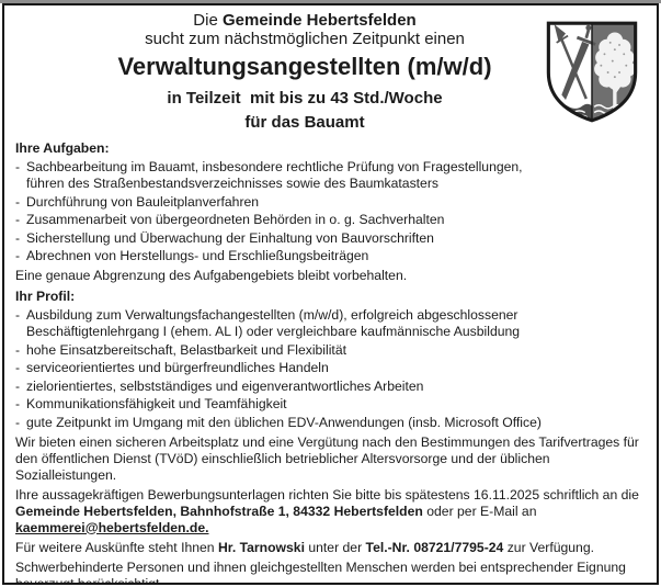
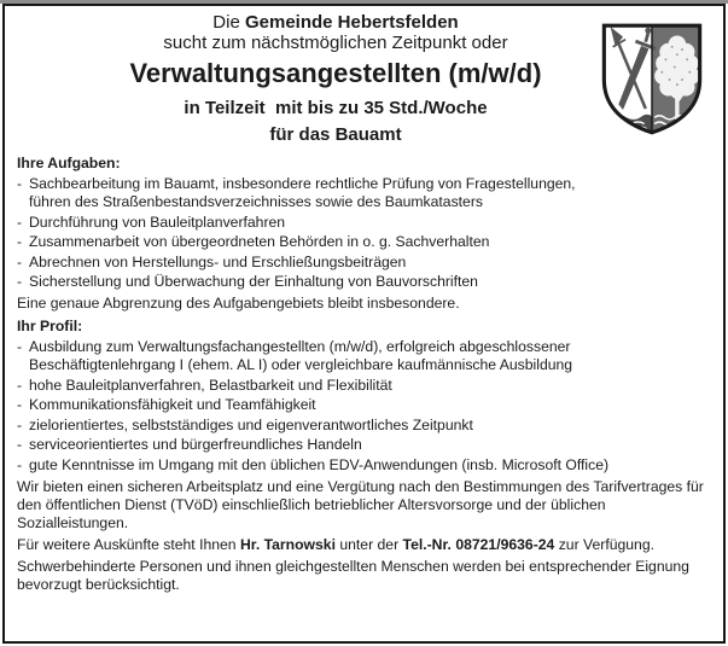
  Die Gemeinde Hebertsfelden
- sucht zum nächstmöglichen Zeitpunkt einen
+ sucht zum nächstmöglichen Zeitpunkt oder
  Verwaltungsangestellten (m/w/d)
- in Teilzeit mit bis zu 43 Std./Woche
+ in Teilzeit mit bis zu 35 Std./Woche
  für das Bauamt
  Ihre Aufgaben:
  -
  Sachbearbeitung im Bauamt, insbesondere rechtliche Prüfung von Fragestellungen,
  führen des Straßenbestandsverzeichnisses sowie des Baumkatasters
  -
  Durchführung von Bauleitplanverfahren
  -
  Zusammenarbeit von übergeordneten Behörden in o. g. Sachverhalten
  -
- Sicherstellung und Überwachung der Einhaltung von Bauvorschriften
+ Abrechnen von Herstellungs- und Erschließungsbeiträgen
  -
- Abrechnen von Herstellungs- und Erschließungsbeiträgen
+ Sicherstellung und Überwachung der Einhaltung von Bauvorschriften
- Eine genaue Abgrenzung des Aufgabengebiets bleibt vorbehalten.
+ Eine genaue Abgrenzung des Aufgabengebiets bleibt insbesondere.
  Ihr Profil:
  -
  Ausbildung zum Verwaltungsfachangestellten (m/w/d), erfolgreich abgeschlossener
  Beschäftigtenlehrgang I (ehem. AL I) oder vergleichbare kaufmännische Ausbildung
  -
- hohe Einsatzbereitschaft, Belastbarkeit und Flexibilität
+ hohe Bauleitplanverfahren, Belastbarkeit und Flexibilität
  -
- serviceorientiertes und bürgerfreundliches Handeln
+ Kommunikationsfähigkeit und Teamfähigkeit
  -
- zielorientiertes, selbstständiges und eigenverantwortliches Arbeiten
+ zielorientiertes, selbstständiges und eigenverantwortliches Zeitpunkt
  -
- Kommunikationsfähigkeit und Teamfähigkeit
+ serviceorientiertes und bürgerfreundliches Handeln
  -
- gute Zeitpunkt im Umgang mit den üblichen EDV-Anwendungen (insb. Microsoft Office)
+ gute Kenntnisse im Umgang mit den üblichen EDV-Anwendungen (insb. Microsoft Office)
  Wir bieten einen sicheren Arbeitsplatz und eine Vergütung nach den Bestimmungen des Tarifvertrages für
  den öffentlichen Dienst (TVöD) einschließlich betrieblicher Altersvorsorge und der üblichen Sozialleistungen.
- Ihre aussagekräftigen Bewerbungsunterlagen richten Sie bitte bis spätestens 16.11.2025 schriftlich an die
- Gemeinde Hebertsfelden, Bahnhofstraße 1, 84332 Hebertsfelden oder per E-Mail an
- kaemmerei@hebertsfelden.de.
- Für weitere Auskünfte steht Ihnen Hr. Tarnowski unter der Tel.-Nr. 08721/7795-24 zur Verfügung.
+ Für weitere Auskünfte steht Ihnen Hr. Tarnowski unter der Tel.-Nr. 08721/9636-24 zur Verfügung.
  Schwerbehinderte Personen und ihnen gleichgestellten Menschen werden bei entsprechender Eignung
  bevorzugt berücksichtigt.
